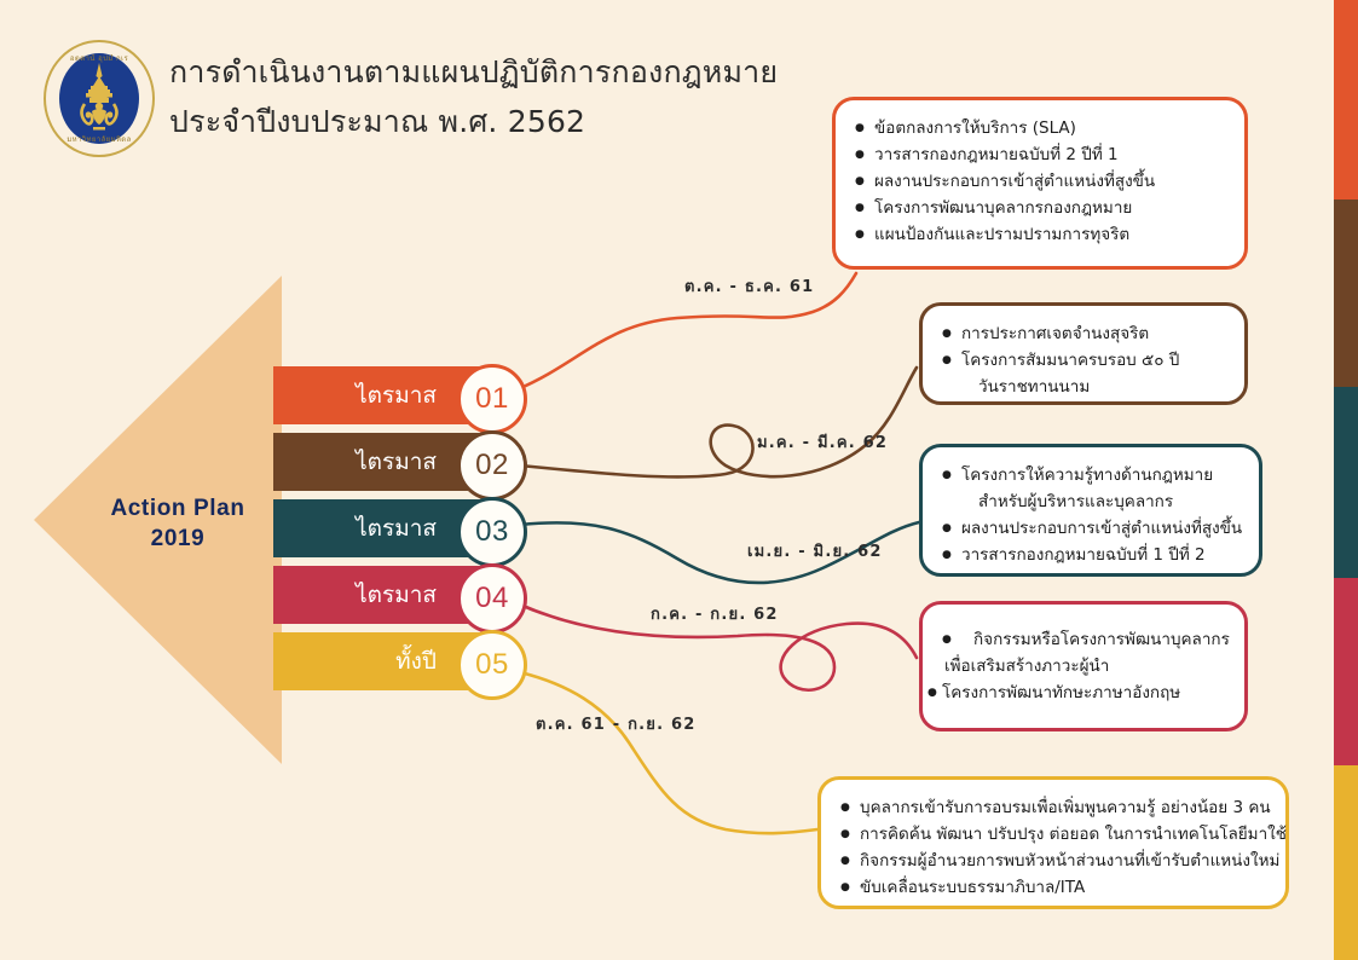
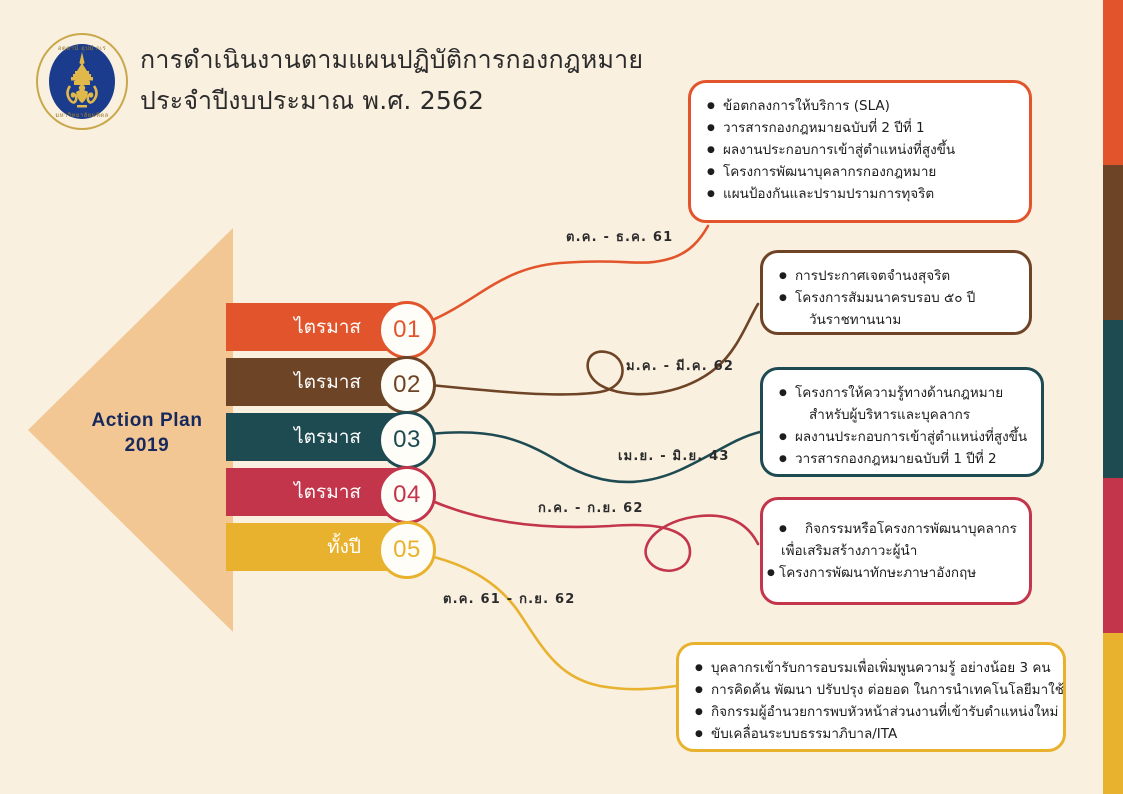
  การดำเนินงานตามแผนปฏิบัติการกองกฎหมาย
  ประจำปีงบประมาณ พ.ศ. 2562
  Action Plan
  2019
  ไตรมาส
  ไตรมาส
  ไตรมาส
  ไตรมาส
  ทั้งปี
  01
  02
  03
  04
  05
  ต.ค. - ธ.ค. 61
  ม.ค. - มี.ค. 62
- เม.ย. - มิ.ย. 62
+ เม.ย. - มิ.ย. 43
  ก.ค. - ก.ย. 62
  ต.ค. 61 - ก.ย. 62
  ข้อตกลงการให้บริการ (SLA)
  วารสารกองกฎหมายฉบับที่ 2 ปีที่ 1
  ผลงานประกอบการเข้าสู่ตำแหน่งที่สูงขึ้น
  โครงการพัฒนาบุคลากรกองกฎหมาย
  แผนป้องกันและปรามปรามการทุจริต
  การประกาศเจตจำนงสุจริต
  โครงการสัมมนาครบรอบ ๕๐ ปี
  วันราชทานนาม
  โครงการให้ความรู้ทางด้านกฎหมาย
  สำหรับผู้บริหารและบุคลากร
  ผลงานประกอบการเข้าสู่ตำแหน่งที่สูงขึ้น
  วารสารกองกฎหมายฉบับที่ 1 ปีที่ 2
  กิจกรรมหรือโครงการพัฒนาบุคลากร
  เพื่อเสริมสร้างภาวะผู้นำ
  โครงการพัฒนาทักษะภาษาอังกฤษ
  บุคลากรเข้ารับการอบรมเพื่อเพิ่มพูนความรู้ อย่างน้อย 3 คน
  การคิดค้น พัฒนา ปรับปรุง ต่อยอด ในการนำเทคโนโลยีมาใช้
  กิจกรรมผู้อำนวยการพบหัวหน้าส่วนงานที่เข้ารับตำแหน่งใหม่
  ขับเคลื่อนระบบธรรมาภิบาล/ITA
